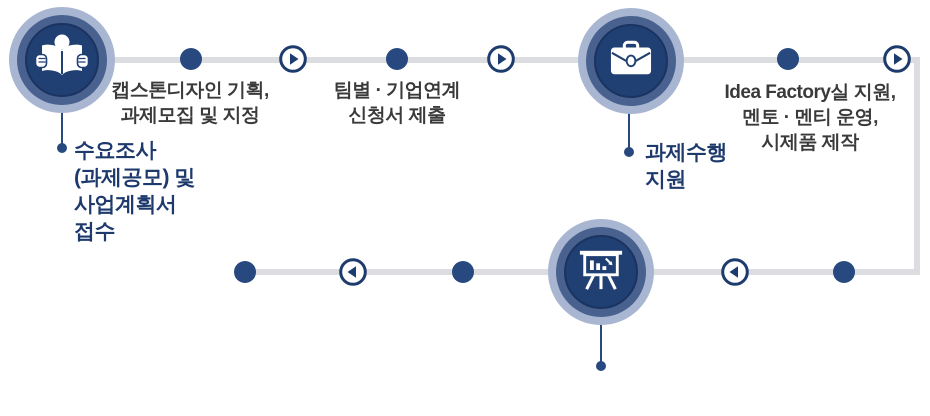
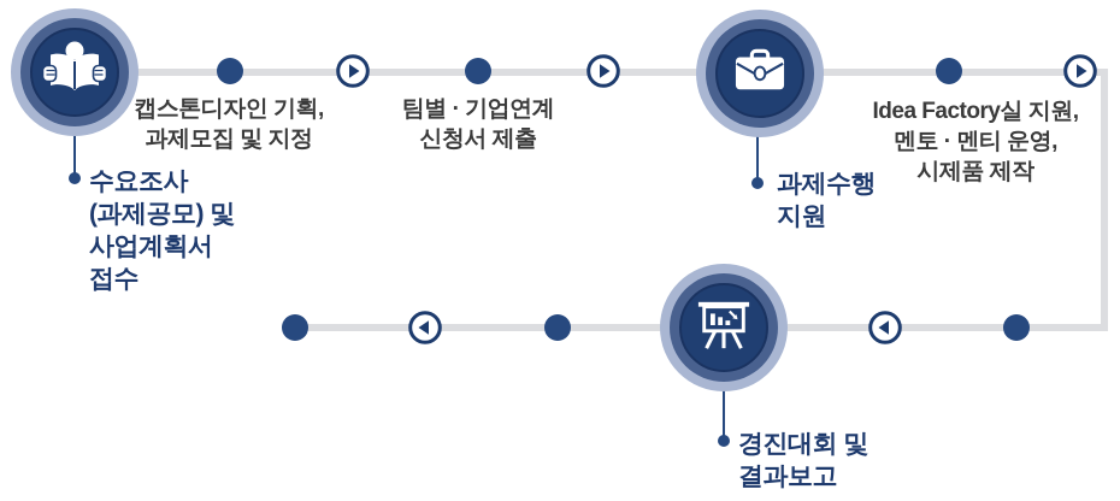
  캡스톤디자인 기획,
  과제모집 및 지정
  팀별 · 기업연계
  신청서 제출
  Idea Factory실 지원,
  멘토 · 멘티 운영,
  시제품 제작
  수요조사
  (과제공모) 및
  사업계획서
  접수
  과제수행
  지원
+ 경진대회 및
+ 결과보고
